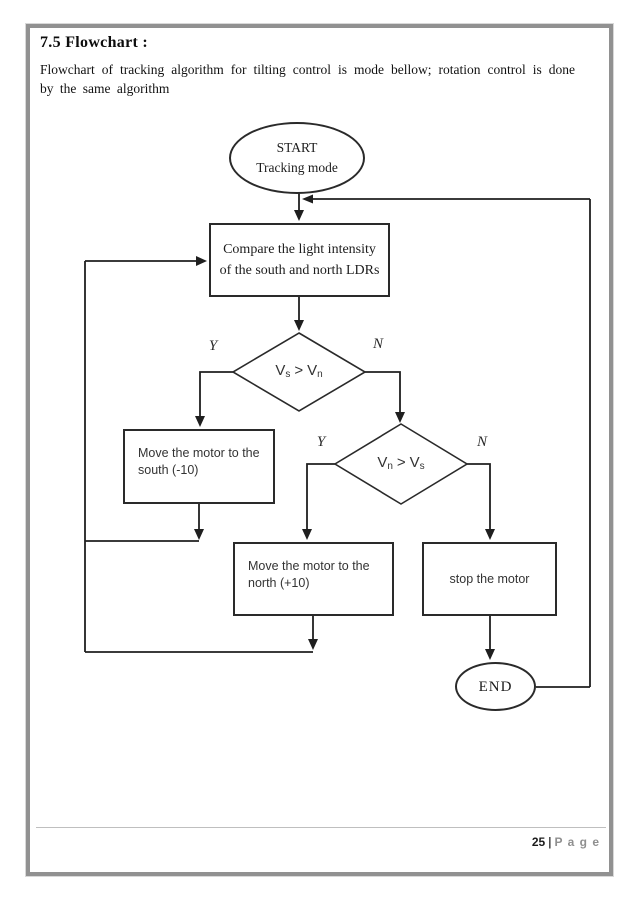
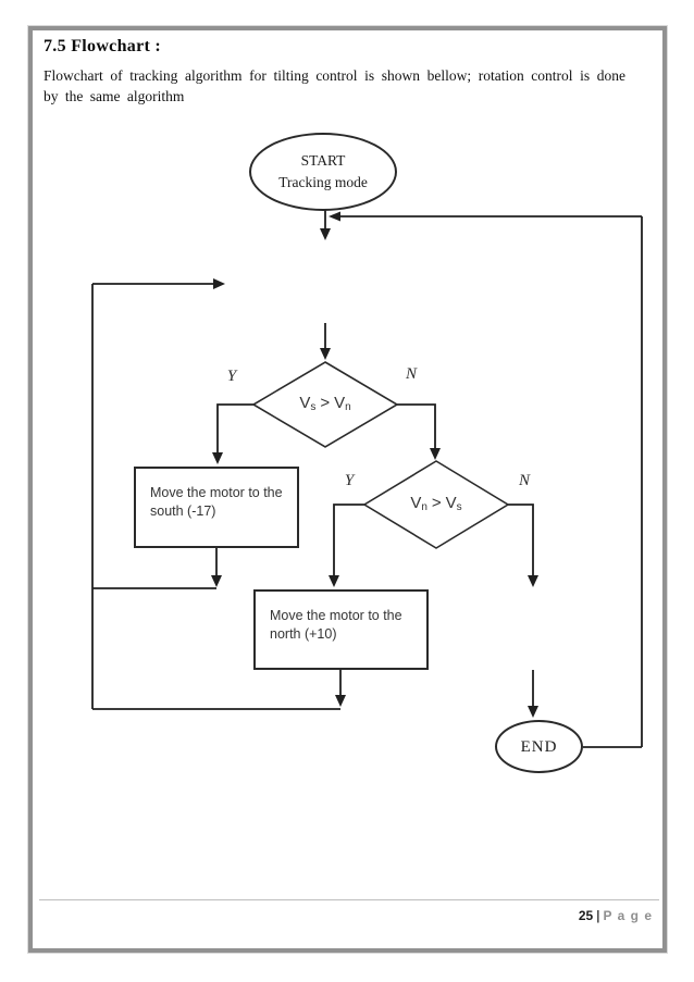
  7.5 Flowchart :
- Flowchart of tracking algorithm for tilting control is mode bellow; rotation control is done by the same algorithm
+ Flowchart of tracking algorithm for tilting control is shown bellow; rotation control is done by the same algorithm
  START
  Tracking mode
- Compare the light intensity
- of the south and north LDRs
  Vs > Vn
  Y
  N
  Move the motor to the
- south (-10)
+ south (-17)
  Vn > Vs
  Y
  N
  Move the motor to the
  north (+10)
- stop the motor
  END
  25 | P a g e
